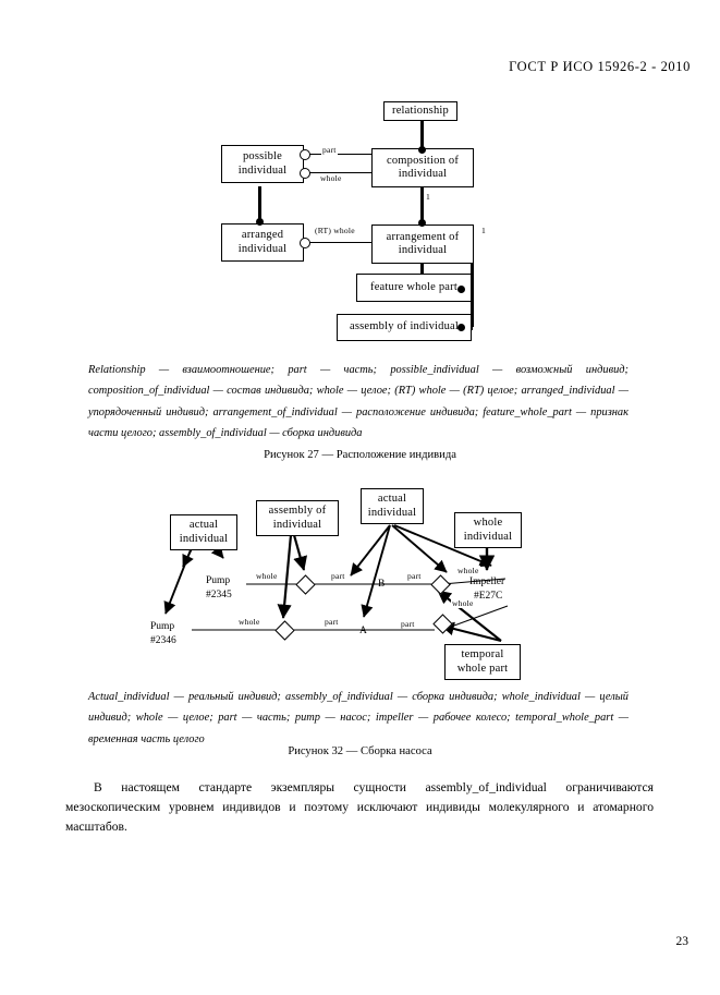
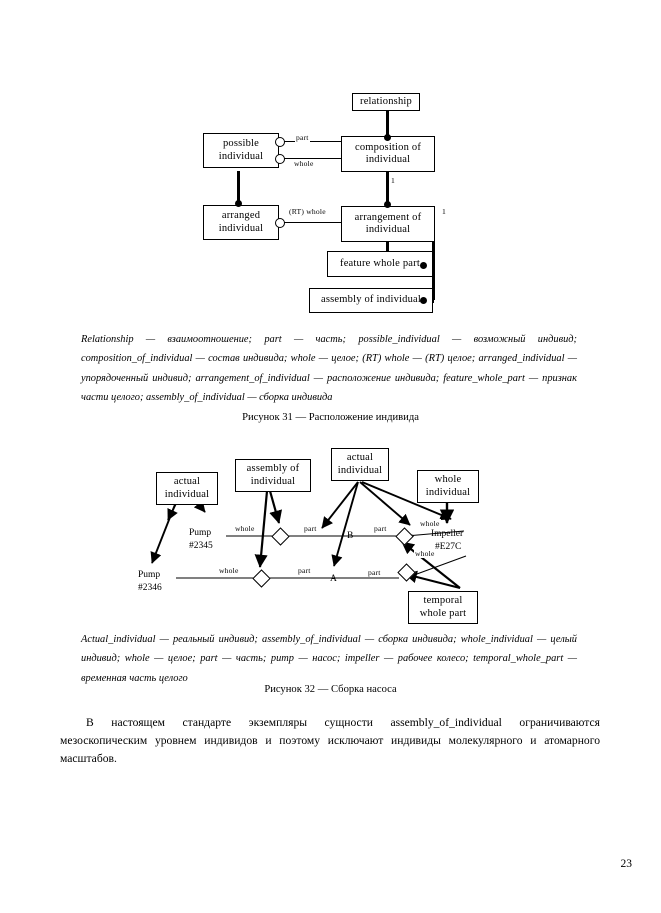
- ГОСТ Р ИСО 15926-2 - 2010
  relationship
  possible
  individual
  composition of
  individual
  arranged
  individual
  arrangement of
  individual
  feature whole part
  assembly of individua
  part
  whole
  (RT) whole
  1
  1
  Relationship — взаимоотношение; part — часть; possible_individual — возможный индивид; composition_of_individual — состав индивида; whole — целое; (RT) whole — (RT) целое; arranged_individual — упорядоченный индивид; arrangement_of_individual — расположение индивида; feature_whole_part — признак части целого; assembly_of_individual — сборка индивида
- Рисунок 27 — Расположение индивида
+ Рисунок 31 — Расположение индивида
  actual
  individual
  assembly of
  individual
  actual
  individual
  whole
  individual
  temporal
  whole part
  Pump
  #2345
  Pump
  #2346
  Impeller
  #E27C
  B
  A
  whole
  part
  part
  whole
  whole
  part
  part
  whole
  Actual_individual — реальный индивид; assembly_of_individual — сборка индивида; whole_individual — целый индивид; whole — целое; part — часть; pump — насос; impeller — рабочее колесо; temporal_whole_part — временная часть целого
  Рисунок 32 — Сборка насоса
  В настоящем стандарте экземпляры сущности assembly_of_individual ограничиваются мезоскопическим уровнем индивидов и поэтому исключают индивиды молекулярного и атомарного масштабов.
  23
